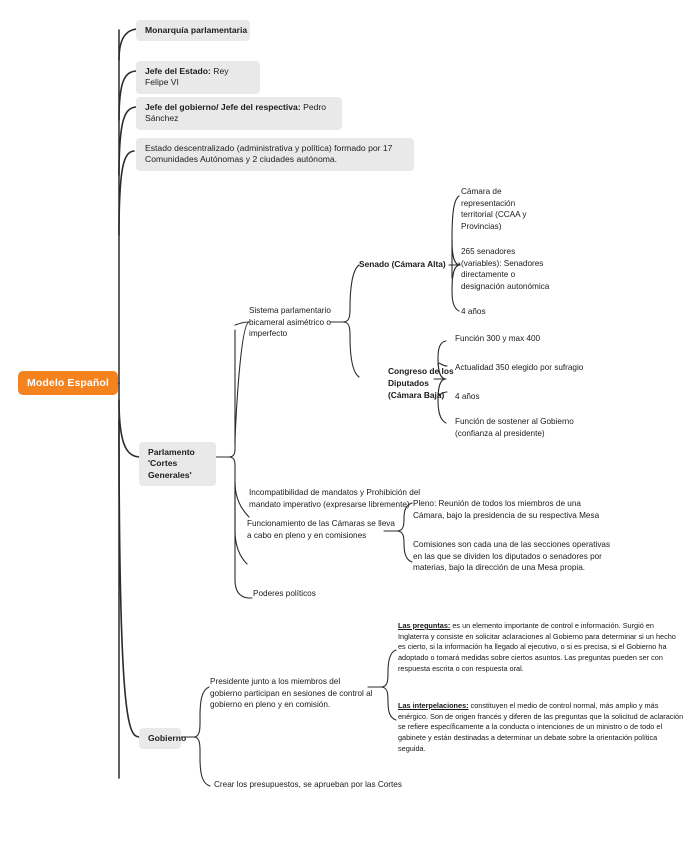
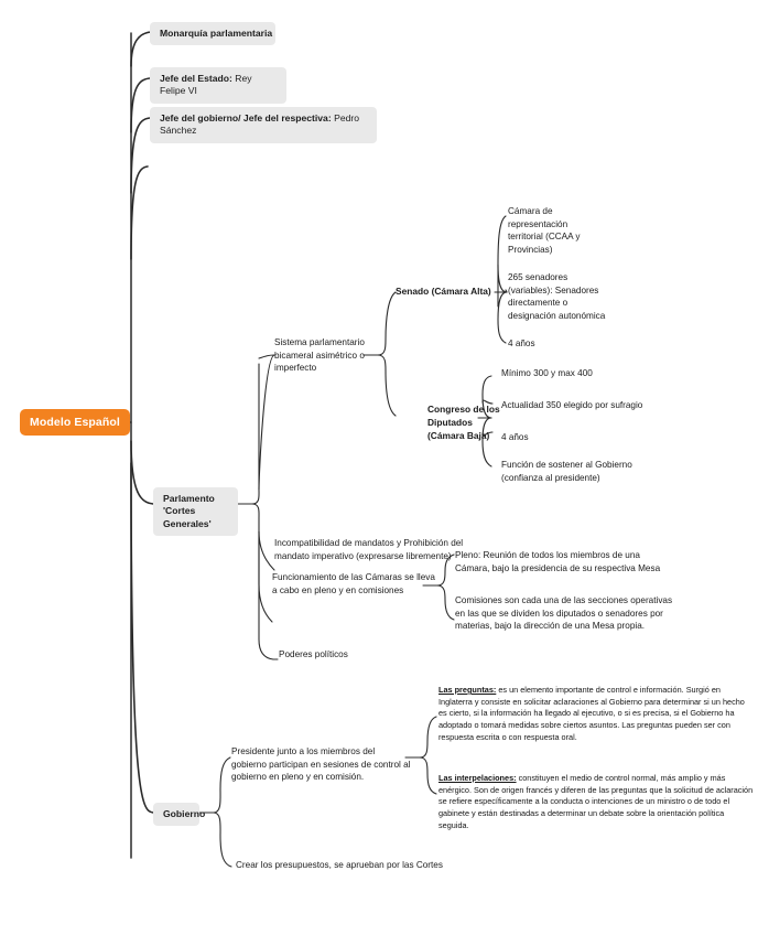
  Modelo Español
  Monarquía parlamentaria
  Jefe del Estado: Rey Felipe VI
  Jefe del gobierno/ Jefe del respectiva: Pedro Sánchez
- Estado descentralizado (administrativa y política) formado por 17 Comunidades Autónomas y 2 ciudades autónoma.
  Parlamento
  'Cortes Generales'
  Gobierno
  Sistema parlamentario
  bicameral asimétrico o
  imperfecto
  Senado (Cámara Alta)
  Cámara de
  representación
  territorial (CCAA y
  Provincias)
  265 senadores
  (variables): Senadores
  directamente o
  designación autonómica
  4 años
  Congreso de los
  Diputados
  (Cámara Baja)
- Función 300 y max 400
+ Mínimo 300 y max 400
  Actualidad 350 elegido por sufragio
  4 años
  Función de sostener al Gobierno
  (confianza al presidente)
  Incompatibilidad de mandatos y Prohibición del
  mandato imperativo (expresarse libremente)
  Funcionamiento de las Cámaras se lleva
  a cabo en pleno y en comisiones
  Pleno: Reunión de todos los miembros de una
  Cámara, bajo la presidencia de su respectiva Mesa
  Comisiones son cada una de las secciones operativas
  en las que se dividen los diputados o senadores por
  materias, bajo la dirección de una Mesa propia.
  Poderes políticos
  Presidente junto a los miembros del
  gobierno participan en sesiones de control al
  gobierno en pleno y en comisión.
  Las preguntas: es un elemento importante de control e información. Surgió en Inglaterra y consiste en solicitar aclaraciones al Gobierno para determinar si un hecho es cierto, si la información ha llegado al ejecutivo, o si es precisa, si el Gobierno ha adoptado o tomará medidas sobre ciertos asuntos. Las preguntas pueden ser con respuesta escrita o con respuesta oral.
  Las interpelaciones: constituyen el medio de control normal, más amplio y más enérgico. Son de origen francés y diferen de las preguntas que la solicitud de aclaración se refiere específicamente a la conducta o intenciones de un ministro o de todo el gabinete y están destinadas a determinar un debate sobre la orientación política seguida.
  Crear los presupuestos, se aprueban por las Cortes
